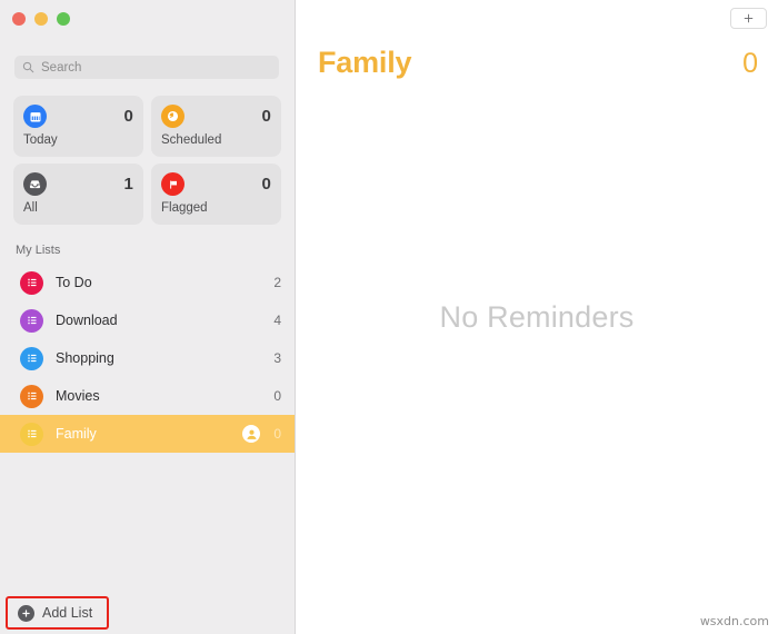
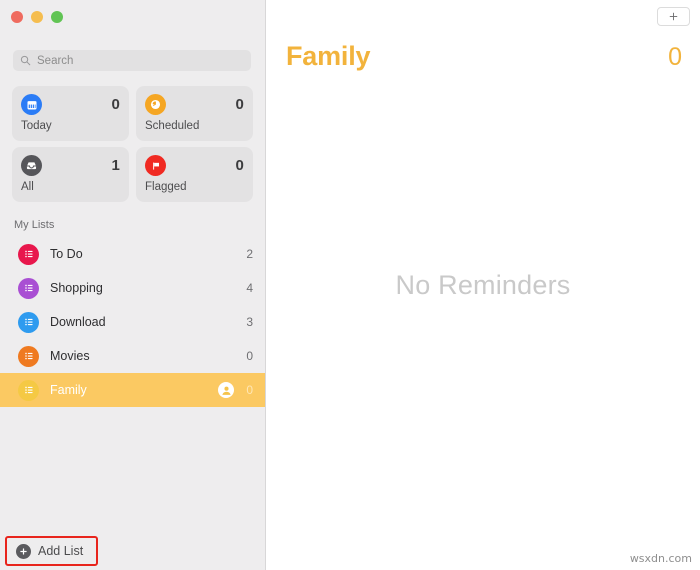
  Search
  0
  Today
  0
  Scheduled
  1
  All
  0
  Flagged
  My Lists
  To Do
  2
- Download
+ Shopping
  4
- Shopping
+ Download
  3
  Movies
  0
  Family
  0
  Add List
  Family
  0
  No Reminders
  wsxdn.com
